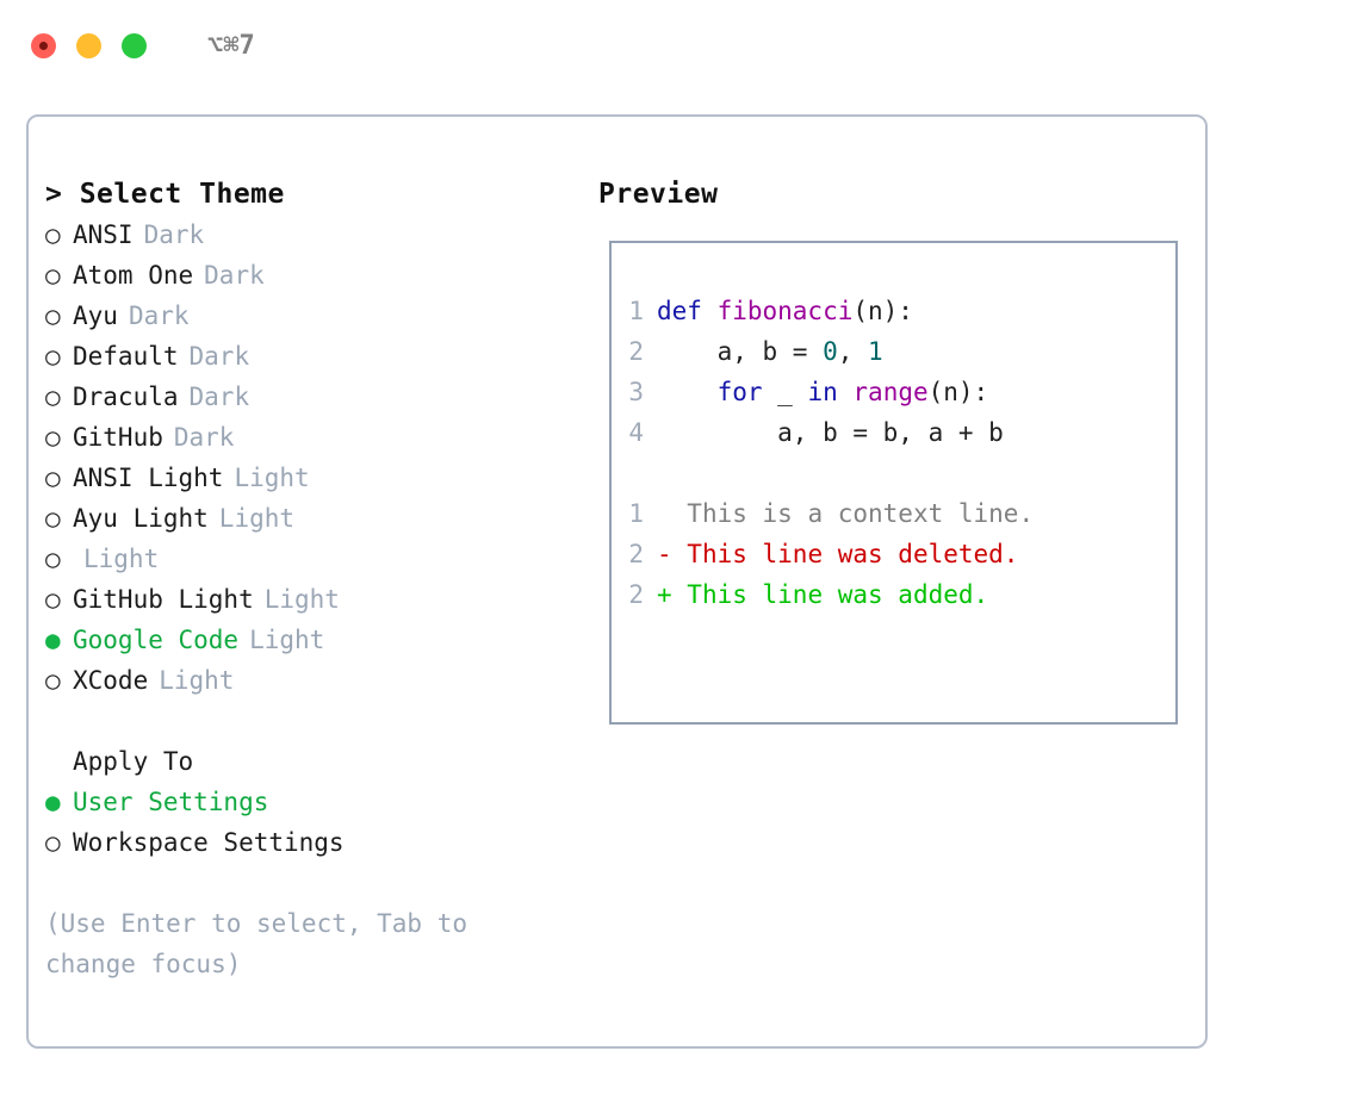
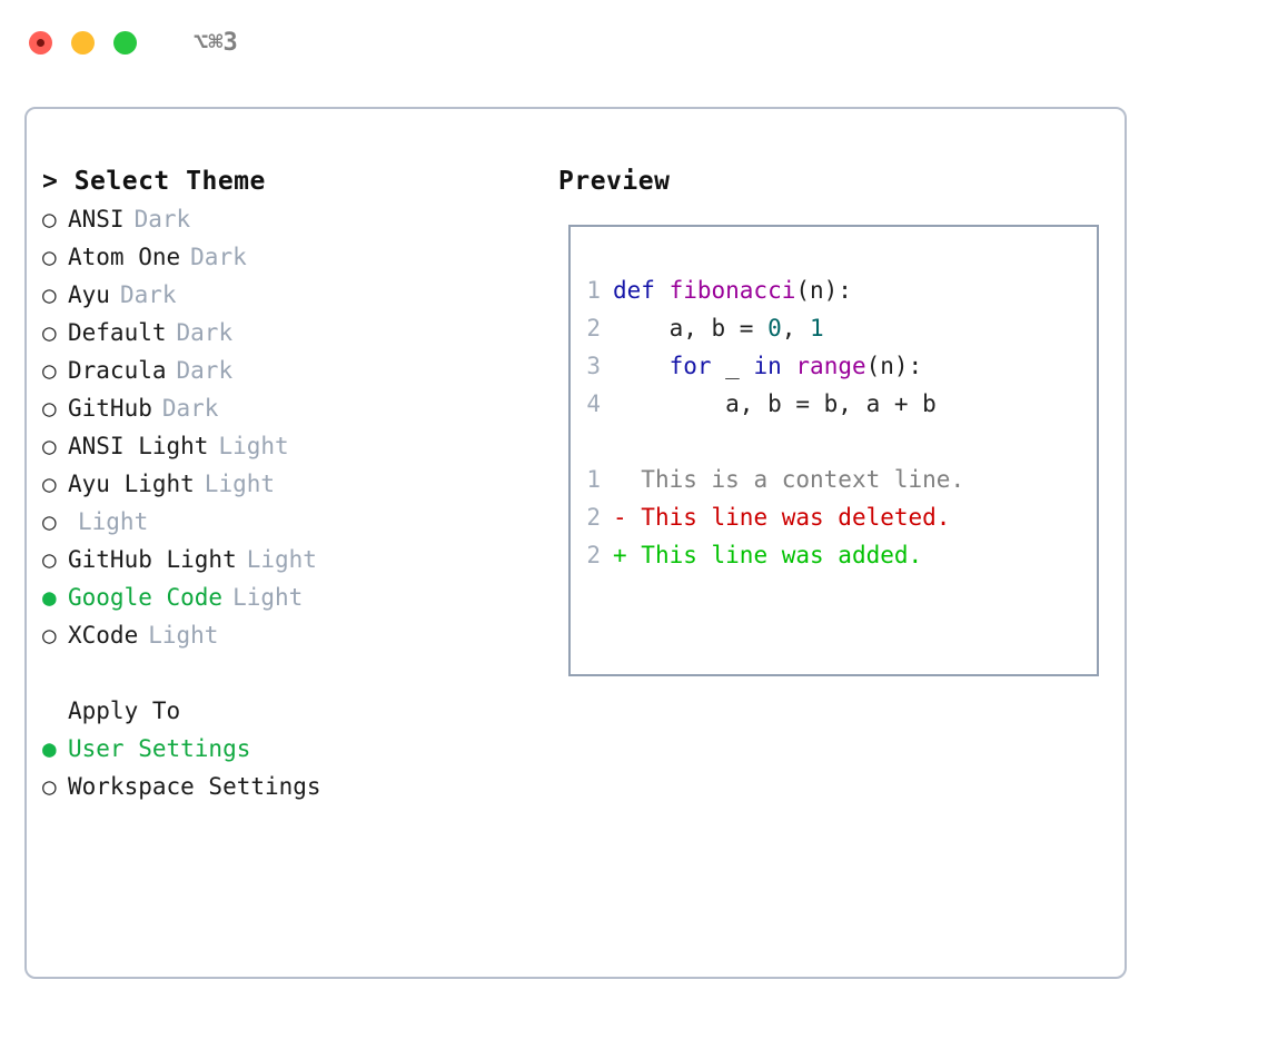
- ⌥⌘7
+ ⌥⌘3
  > Select Theme
  ○
  ANSI
  Dark
  ○
  Atom One
  Dark
  ○
  Ayu
  Dark
  ○
  Default
  Dark
  ○
  Dracula
  Dark
  ○
  GitHub
  Dark
  ○
  ANSI Light
  Light
  ○
  Ayu Light
  Light
  ○
  Light
  ○
  GitHub Light
  Light
  ●
  Google Code
  Light
  ○
  XCode
  Light
  Apply To
  ●
  User Settings
  ○
  Workspace Settings
- (Use Enter to select, Tab to change focus)
  Preview
  1
  def fibonacci(n):
  2
  a, b = 0, 1
  3
  for _ in range(n):
  4
  a, b = b, a + b
  1
  This is a context line.
  2
  -
  This line was deleted.
  2
  +
  This line was added.
